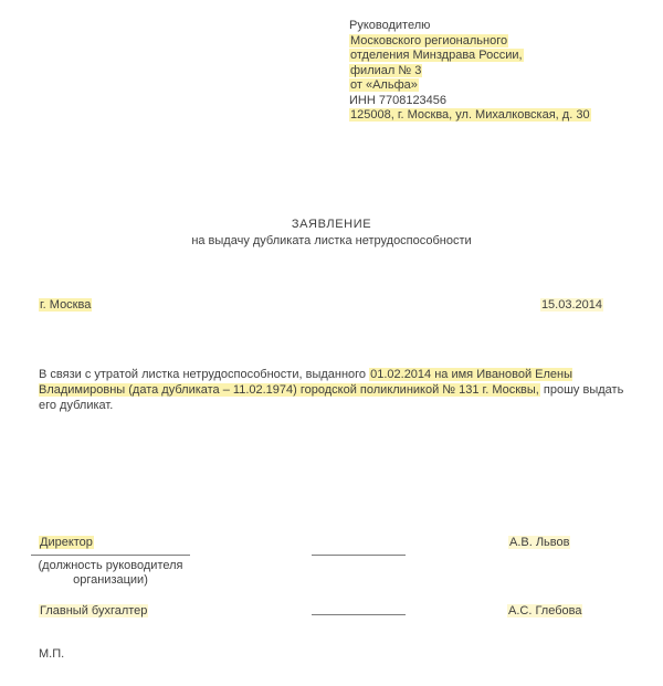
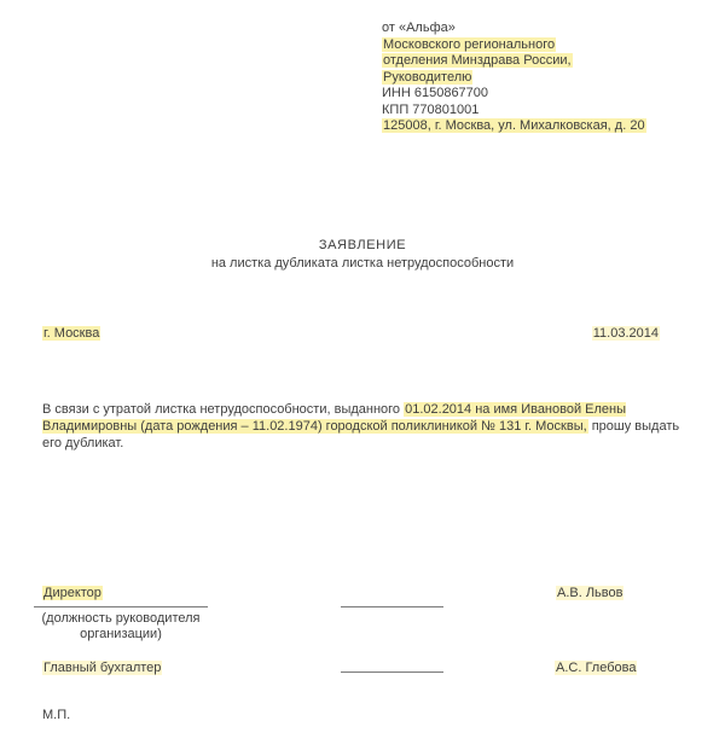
- Руководителю
+ от «Альфа»
  Московского регионального
  отделения Минздрава России,
- филиал № 3
- от «Альфа»
+ Руководителю
- ИНН 7708123456
+ ИНН 6150867700
+ КПП 770801001
- 125008, г. Москва, ул. Михалковская, д. 30
+ 125008, г. Москва, ул. Михалковская, д. 20
  ЗАЯВЛЕНИЕ
- на выдачу дубликата листка нетрудоспособности
+ на листка дубликата листка нетрудоспособности
  г. Москва
- 15.03.2014
+ 11.03.2014
- В связи с утратой листка нетрудоспособности, выданного 01.02.2014 на имя Ивановой Елены Владимировны (дата дубликата – 11.02.1974) городской поликлиникой № 131 г. Москвы, прошу выдать его дубликат.
+ В связи с утратой листка нетрудоспособности, выданного 01.02.2014 на имя Ивановой Елены Владимировны (дата рождения – 11.02.1974) городской поликлиникой № 131 г. Москвы, прошу выдать его дубликат.
  Директор
  А.В. Львов
  (должность руководителя
  организации)
  Главный бухгалтер
  А.С. Глебова
  М.П.
